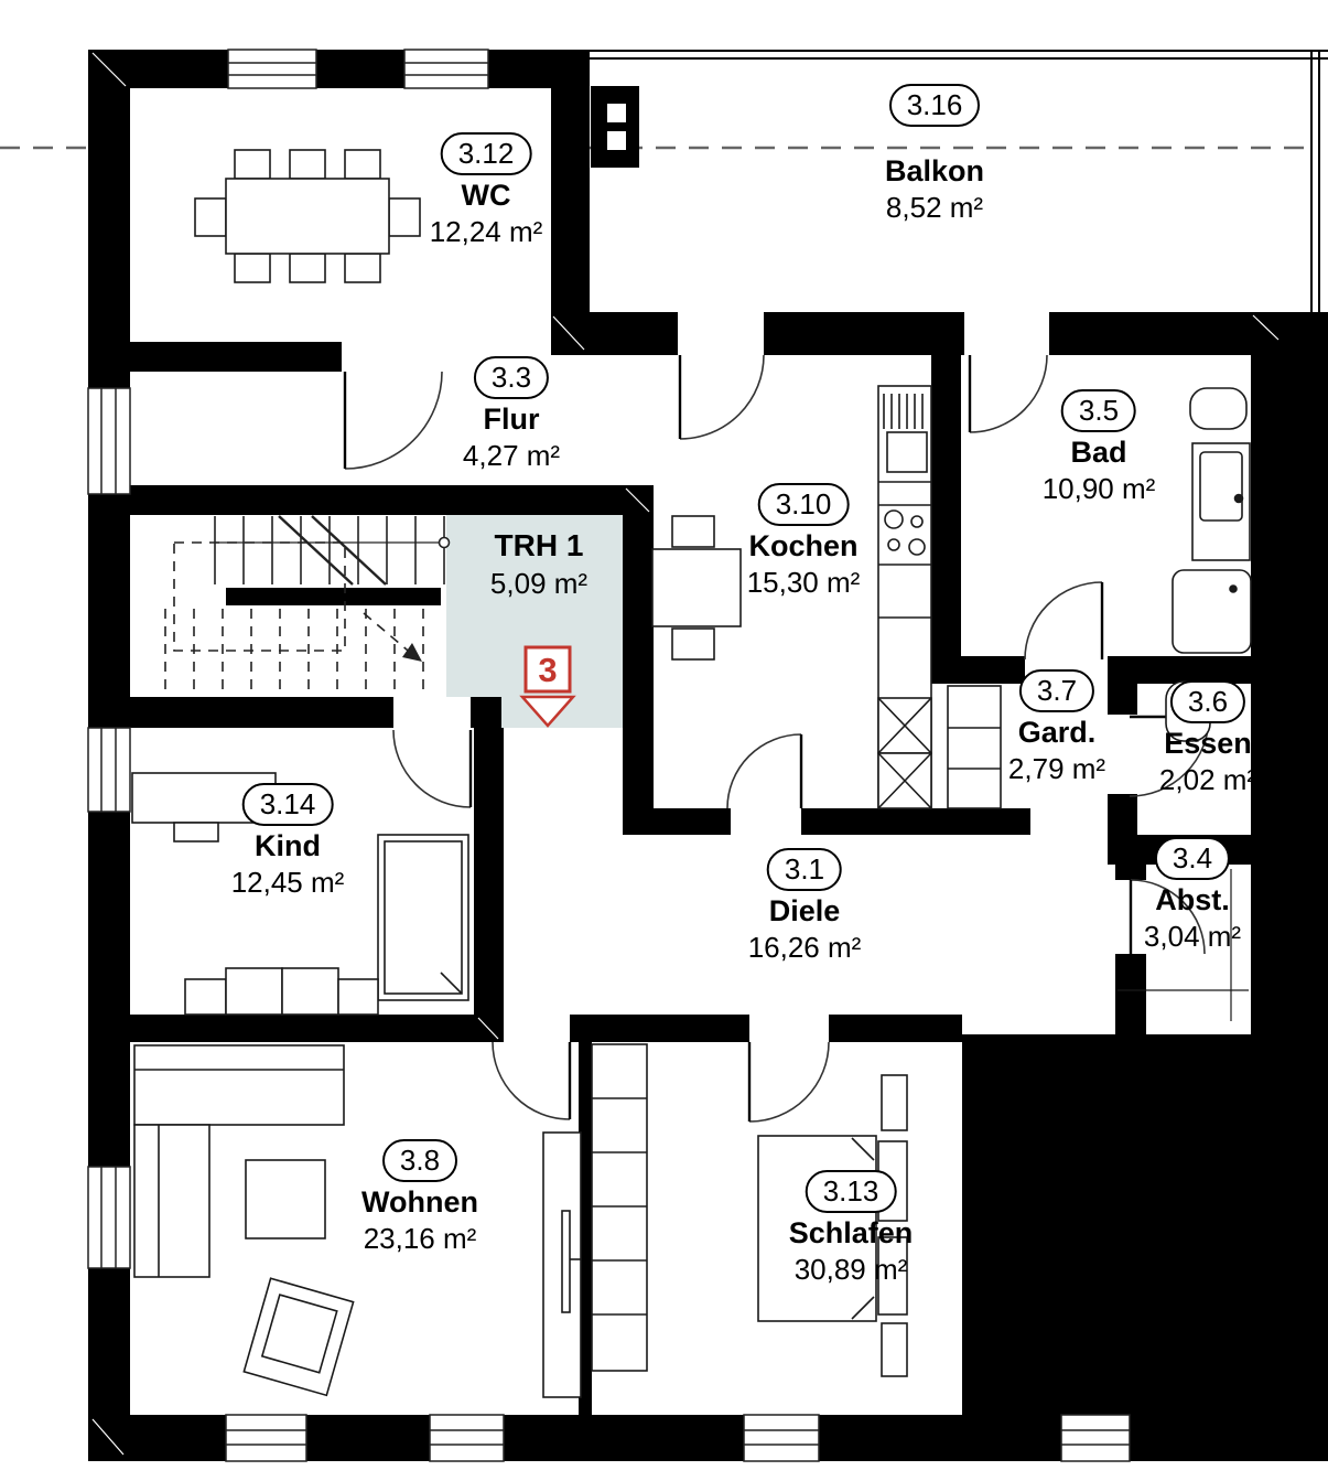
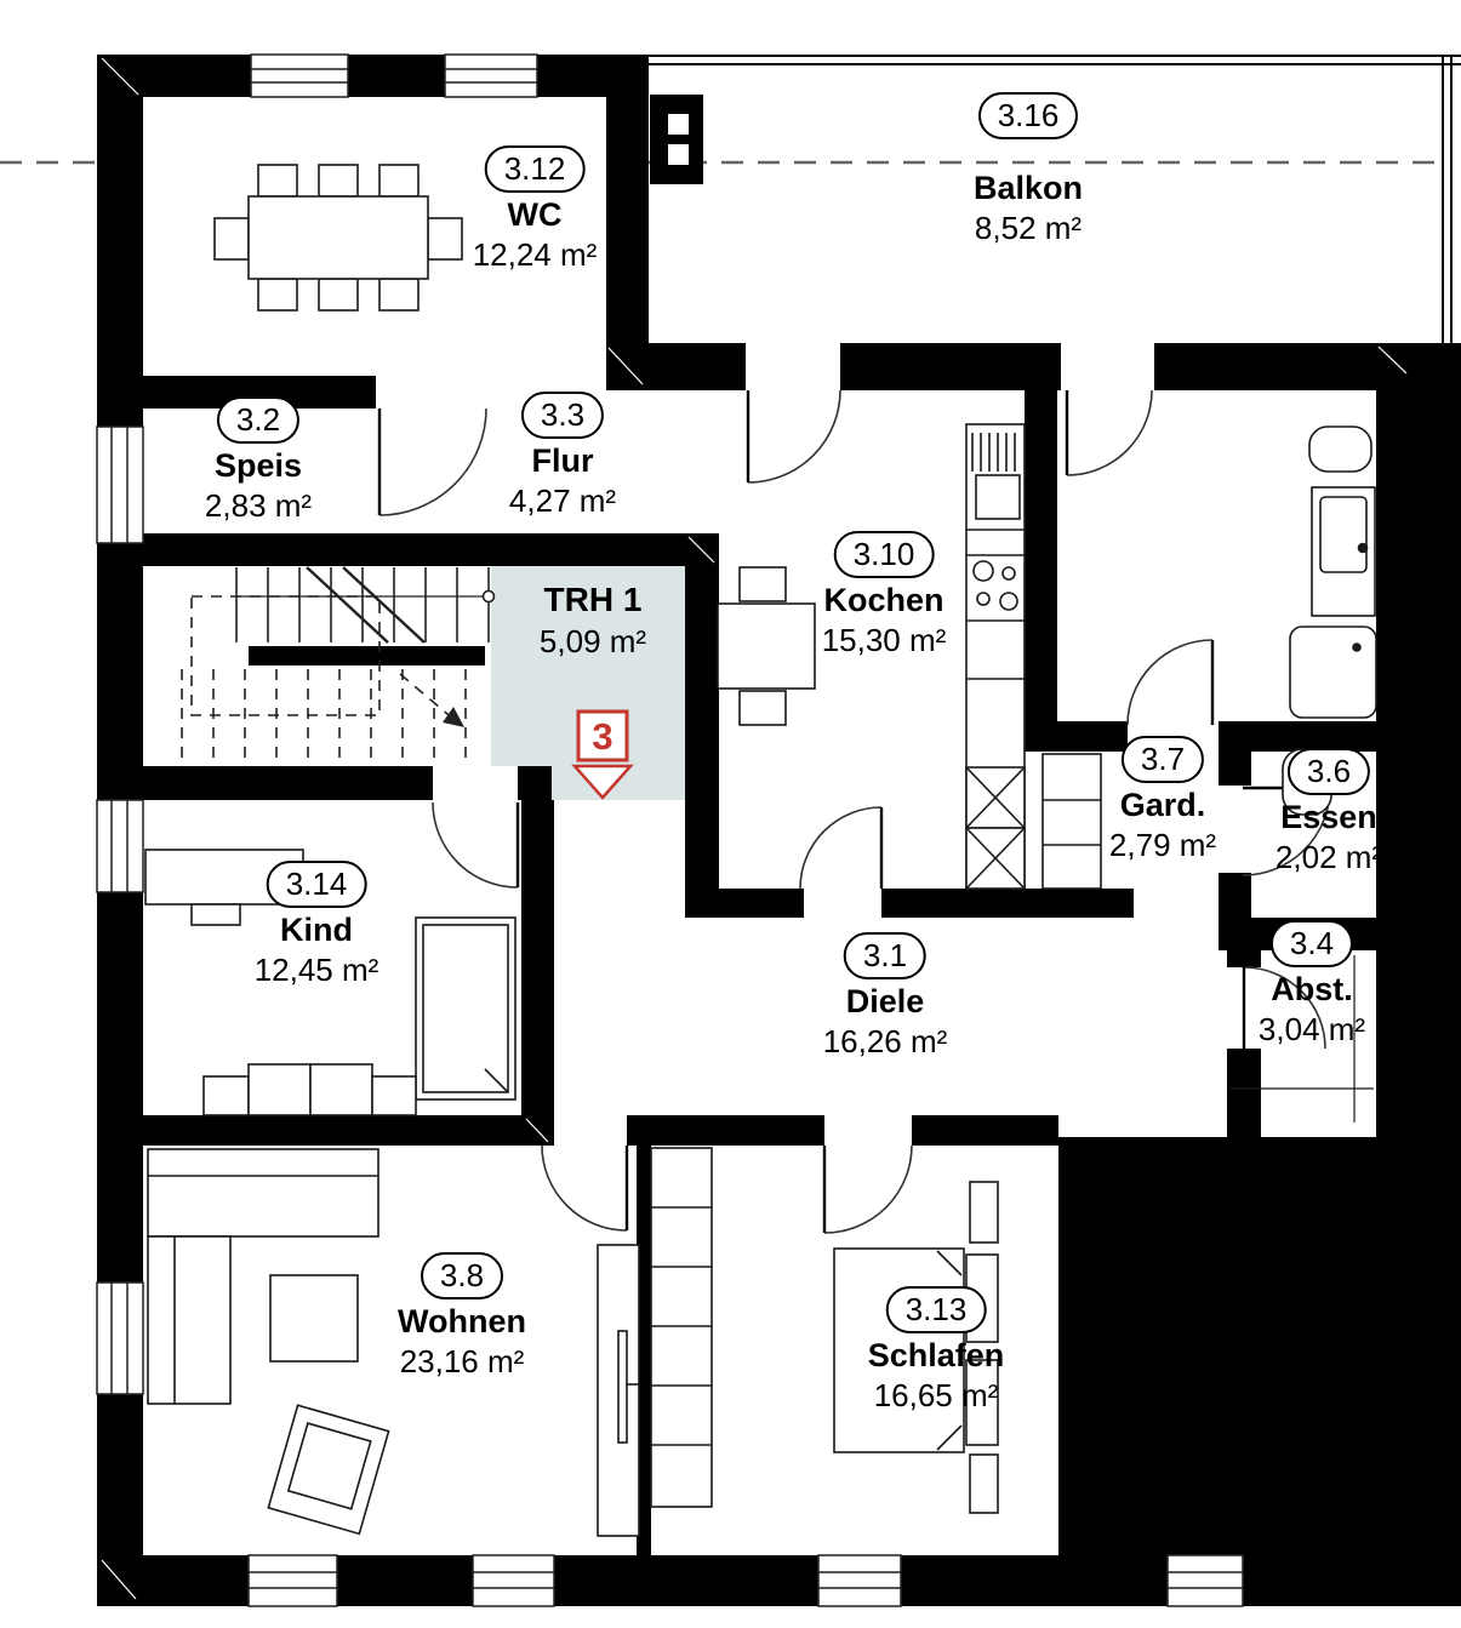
  3
  3.12
  WC
  12,24 m²
  3.16
  Balkon
  8,52 m²
+ 3.2
+ Speis
+ 2,83 m²
  3.3
  Flur
  4,27 m²
  TRH 1
  5,09 m²
  3.10
  Kochen
  15,30 m²
- 3.5
- Bad
- 10,90 m²
  3.7
  Gard.
  2,79 m²
  3.6
  Essen
  2,02 m²
  3.14
  Kind
  12,45 m²
  3.1
  Diele
  16,26 m²
  3.4
  Abst.
  3,04 m²
  3.8
  Wohnen
  23,16 m²
  3.13
  Schlafen
- 30,89 m²
+ 16,65 m²
